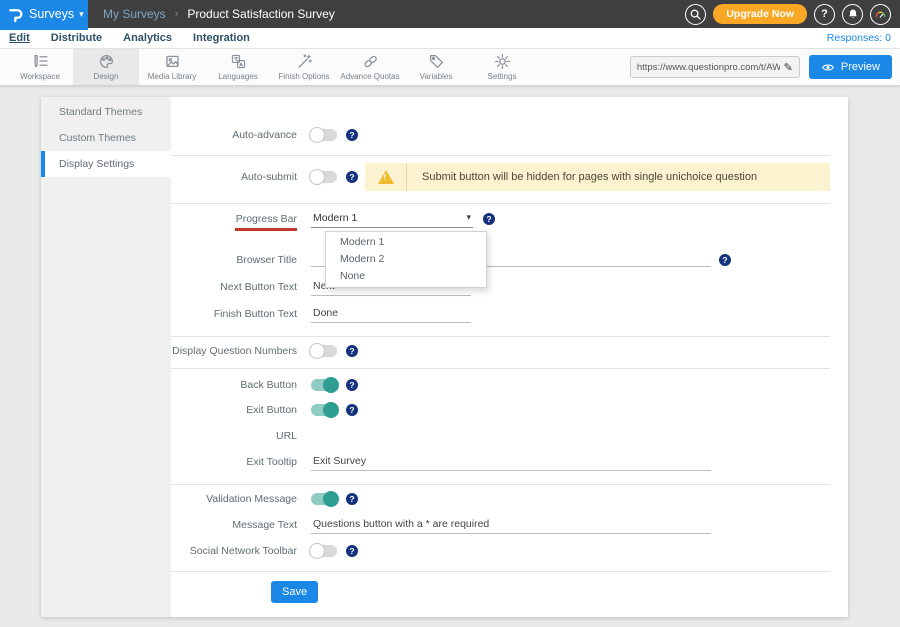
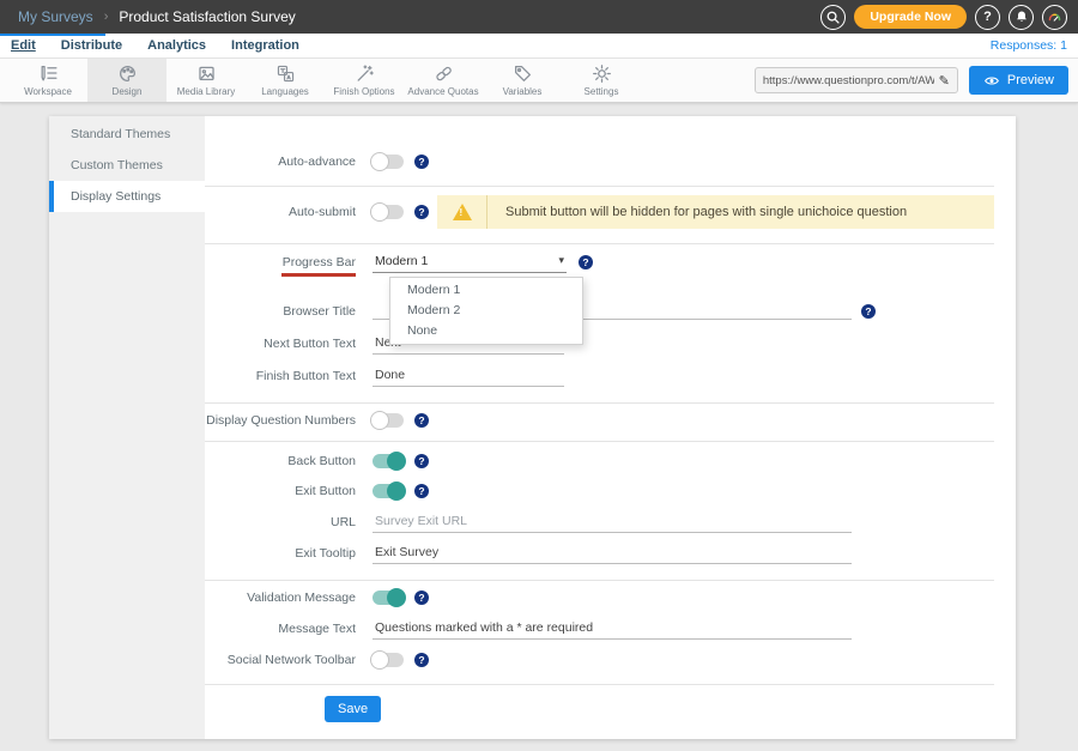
- Surveys
- ▾
  My Surveys
  ›
  Product Satisfaction Survey
  Upgrade Now
  ?
  Edit
  Distribute
  Analytics
  Integration
- Responses: 0
+ Responses: 1
  Workspace
  Design
  Media Library
  Languages
  Finish Options
  Advance Quotas
  Variables
  Settings
  https://www.questionpro.com/t/AW
  ✎
  Preview
  Standard Themes
  Custom Themes
  Display Settings
  Auto-advance
  Auto-submit
  Submit button will be hidden for pages with single unichoice question
  Progress Bar
  Modern 1
  Modern 1
  Modern 2
  None
  Browser Title
  Next Button Text
  Finish Button Text
  Done
  Display Question Numbers
  Back Button
  Exit Button
  URL
+ Survey Exit URL
  Exit Tooltip
  Exit Survey
  Validation Message
  Message Text
- Questions button with a * are required
+ Questions marked with a * are required
  Social Network Toolbar
  Save
